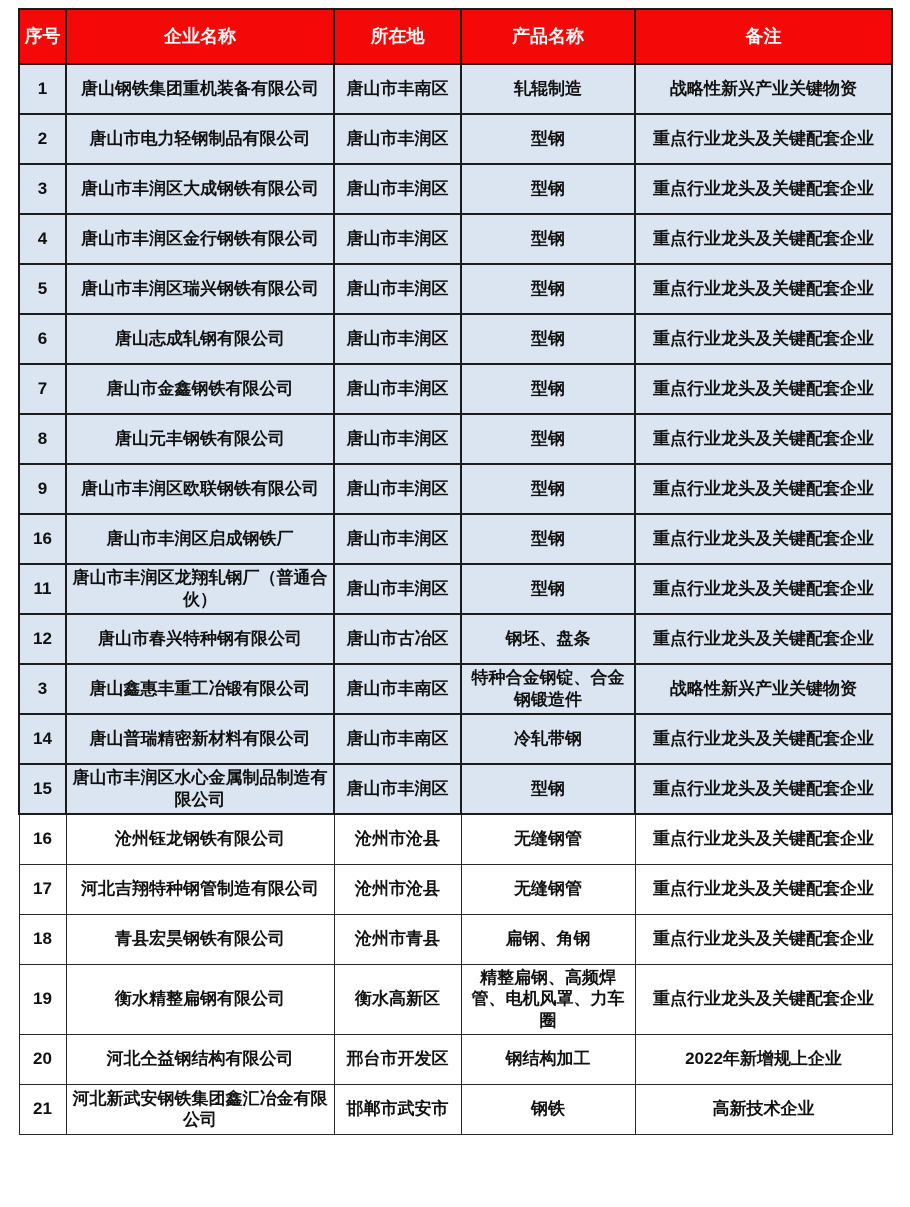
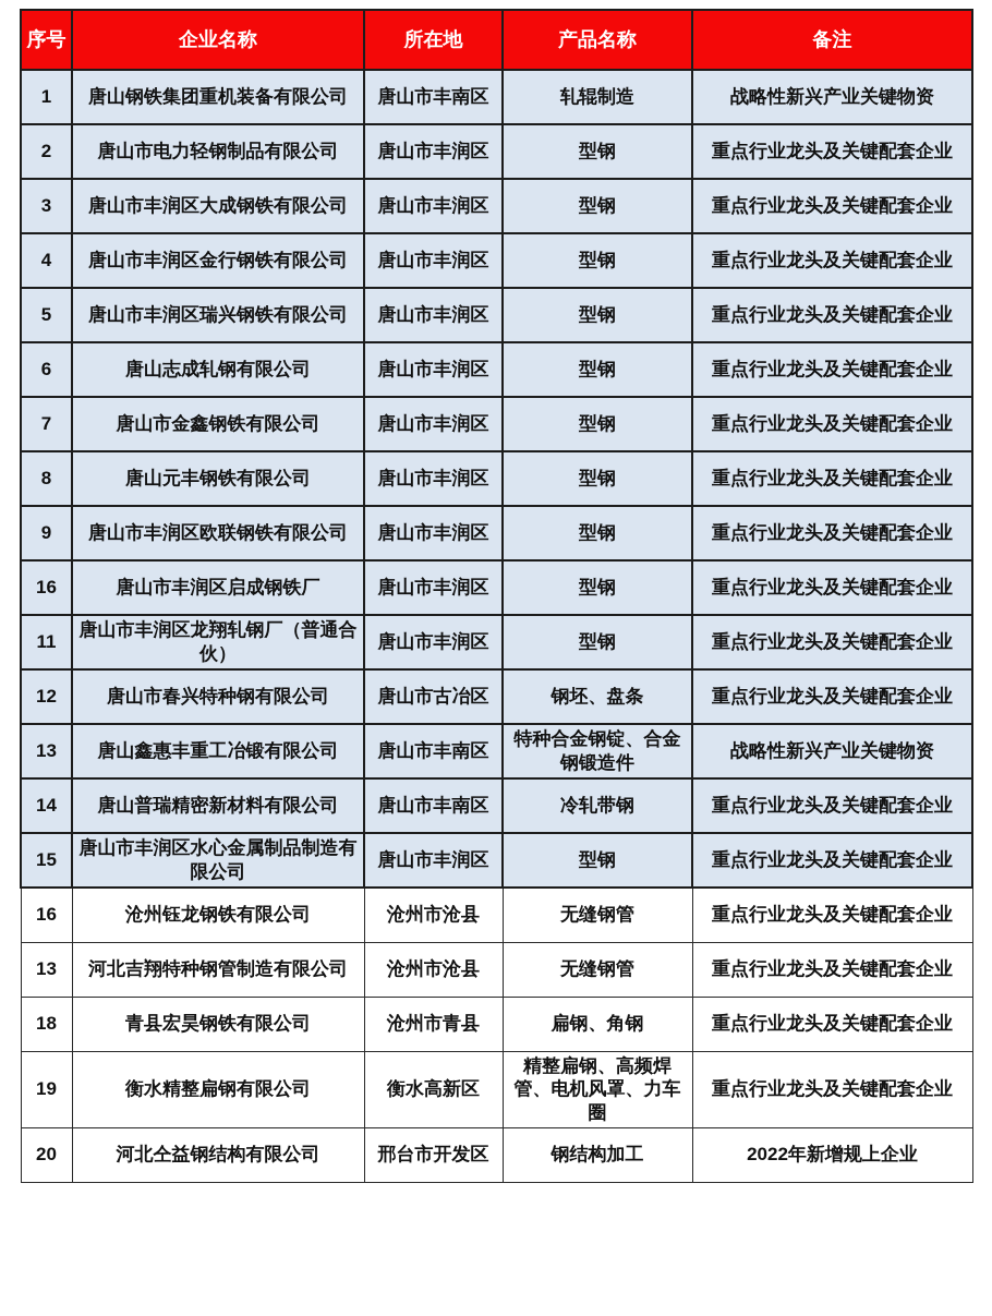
  序号	企业名称	所在地	产品名称	备注
  1	唐山钢铁集团重机装备有限公司	唐山市丰南区	轧辊制造	战略性新兴产业关键物资
  2	唐山市电力轻钢制品有限公司	唐山市丰润区	型钢	重点行业龙头及关键配套企业
  3	唐山市丰润区大成钢铁有限公司	唐山市丰润区	型钢	重点行业龙头及关键配套企业
  4	唐山市丰润区金行钢铁有限公司	唐山市丰润区	型钢	重点行业龙头及关键配套企业
  5	唐山市丰润区瑞兴钢铁有限公司	唐山市丰润区	型钢	重点行业龙头及关键配套企业
  6	唐山志成轧钢有限公司	唐山市丰润区	型钢	重点行业龙头及关键配套企业
  7	唐山市金鑫钢铁有限公司	唐山市丰润区	型钢	重点行业龙头及关键配套企业
  8	唐山元丰钢铁有限公司	唐山市丰润区	型钢	重点行业龙头及关键配套企业
  9	唐山市丰润区欧联钢铁有限公司	唐山市丰润区	型钢	重点行业龙头及关键配套企业
  16	唐山市丰润区启成钢铁厂	唐山市丰润区	型钢	重点行业龙头及关键配套企业
  11	唐山市丰润区龙翔轧钢厂（普通合伙）	唐山市丰润区	型钢	重点行业龙头及关键配套企业
  12	唐山市春兴特种钢有限公司	唐山市古冶区	钢坯、盘条	重点行业龙头及关键配套企业
- 3	唐山鑫惠丰重工冶锻有限公司	唐山市丰南区	特种合金钢锭、合金钢锻造件	战略性新兴产业关键物资
+ 13	唐山鑫惠丰重工冶锻有限公司	唐山市丰南区	特种合金钢锭、合金钢锻造件	战略性新兴产业关键物资
  14	唐山普瑞精密新材料有限公司	唐山市丰南区	冷轧带钢	重点行业龙头及关键配套企业
  15	唐山市丰润区水心金属制品制造有限公司	唐山市丰润区	型钢	重点行业龙头及关键配套企业
  16	沧州钰龙钢铁有限公司	沧州市沧县	无缝钢管	重点行业龙头及关键配套企业
- 17	河北吉翔特种钢管制造有限公司	沧州市沧县	无缝钢管	重点行业龙头及关键配套企业
+ 13	河北吉翔特种钢管制造有限公司	沧州市沧县	无缝钢管	重点行业龙头及关键配套企业
  18	青县宏昊钢铁有限公司	沧州市青县	扁钢、角钢	重点行业龙头及关键配套企业
  19	衡水精整扁钢有限公司	衡水高新区	精整扁钢、高频焊管、电机风罩、力车圈	重点行业龙头及关键配套企业
  20	河北仝益钢结构有限公司	邢台市开发区	钢结构加工	2022年新增规上企业
- 21	河北新武安钢铁集团鑫汇冶金有限公司	邯郸市武安市	钢铁	高新技术企业
